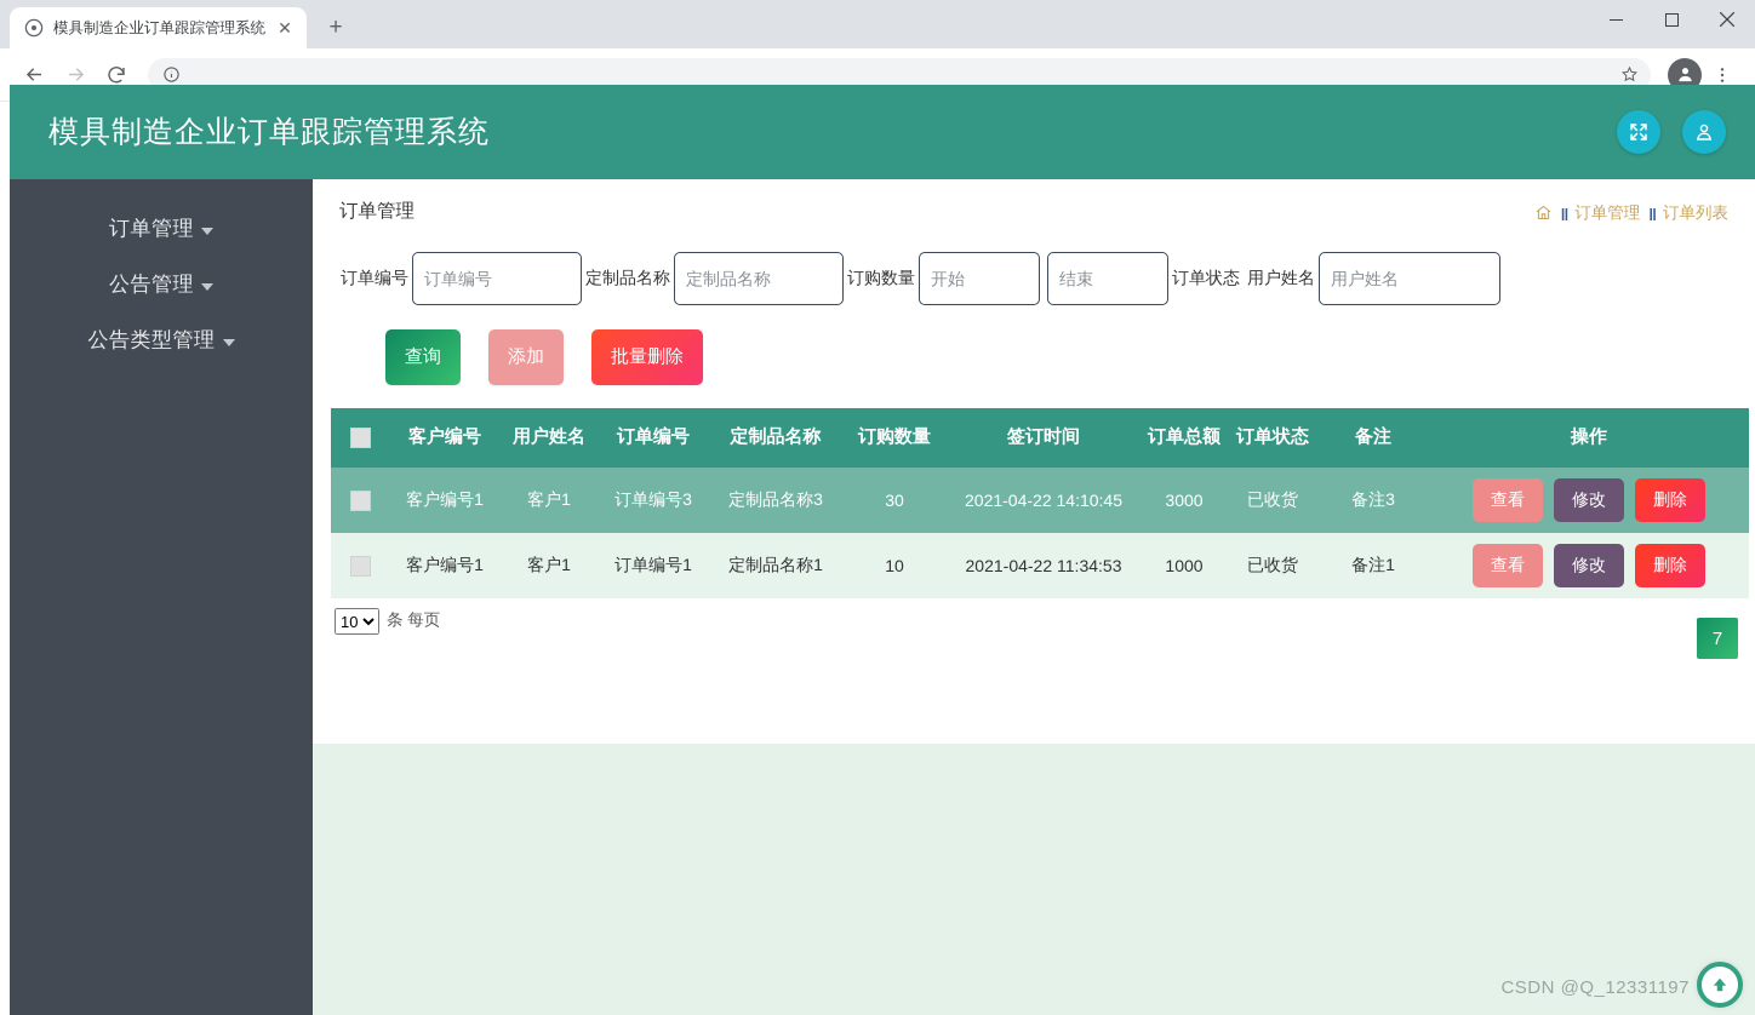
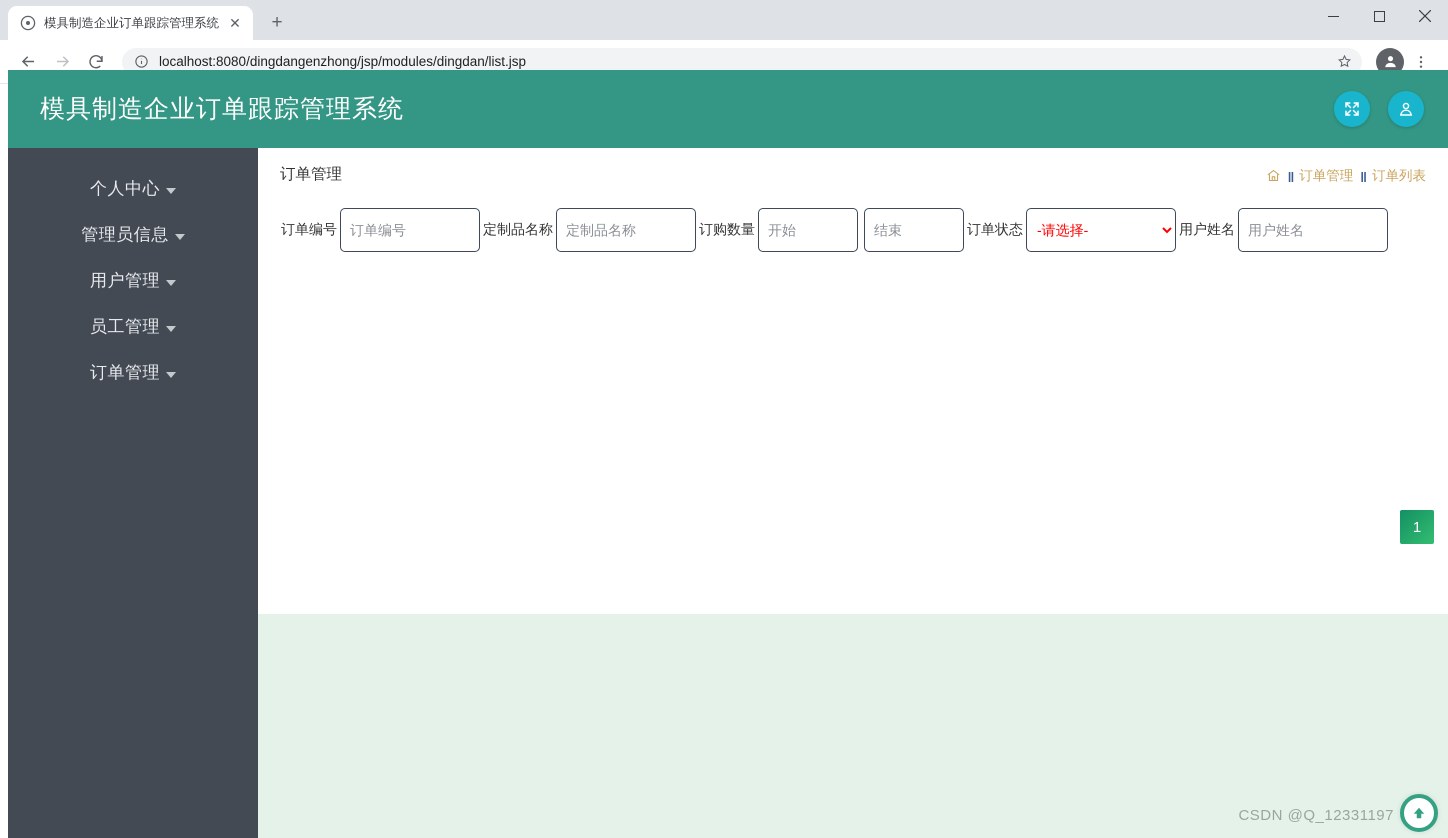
  模具制造企业订单跟踪管理系统
  ✕
  +
+ localhost:8080/dingdangenzhong/jsp/modules/dingdan/list.jsp
  模具制造企业订单跟踪管理系统
+ 个人中心
+ 管理员信息
+ 用户管理
+ 员工管理
  订单管理
- 公告管理
- 公告类型管理
  订单管理
  ‖
  订单管理
  ‖
  订单列表
  订单编号
  订单编号
  定制品名称
  定制品名称
  订购数量
  开始
  结束
  订单状态
+ -请选择-
  用户姓名
  用户姓名
- 查询
- 添加
- 批量删除
- 	客户编号	用户姓名	订单编号	定制品名称	订购数量	签订时间	订单总额	订单状态	备注	操作
- 	客户编号1	客户1	订单编号3	定制品名称3	30	2021-04-22 14:10:45	3000	已收货	备注3	查看 修改 删除
- 	客户编号1	客户1	订单编号1	定制品名称1	10	2021-04-22 11:34:53	1000	已收货	备注1	查看 修改 删除
- 10
- 条 每页
- 7
+ 1
  CSDN @Q_12331197
